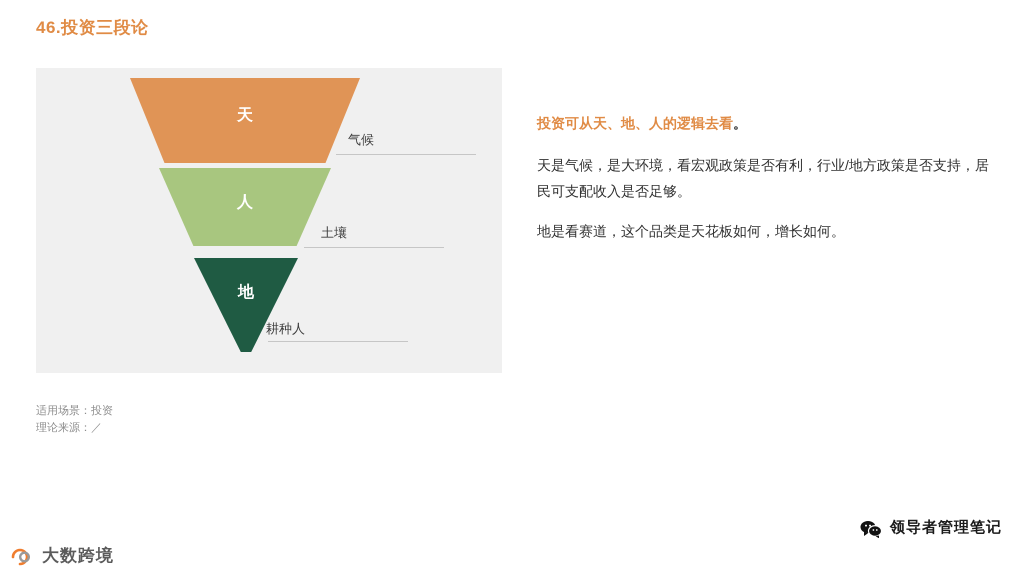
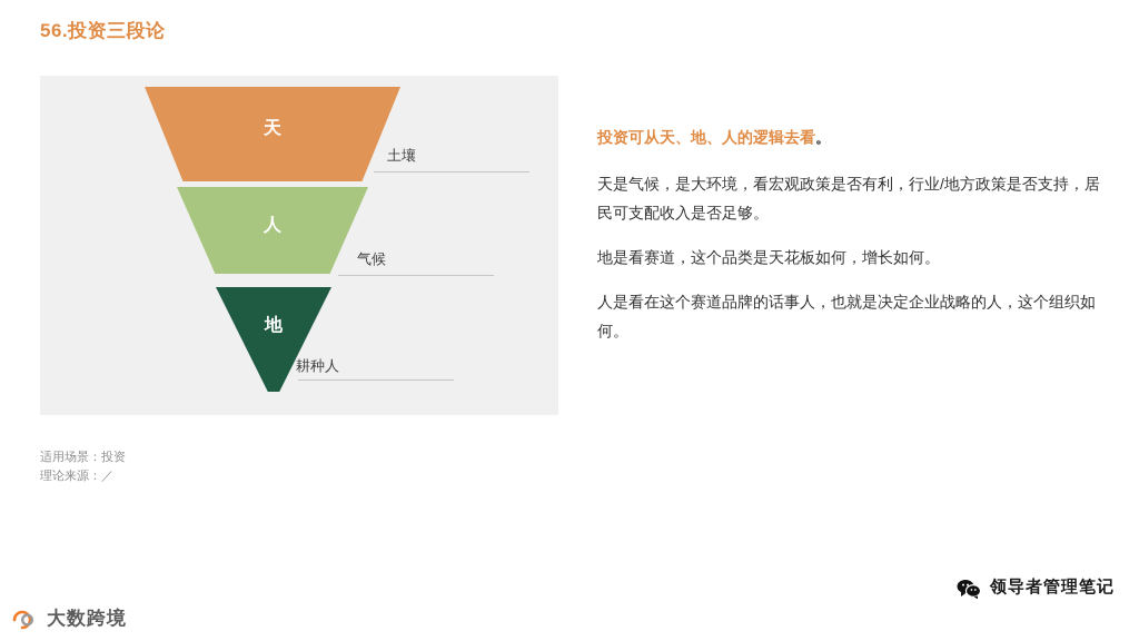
- 46.投资三段论
+ 56.投资三段论
  天
- 气候
+ 土壤
  人
- 土壤
+ 气候
  地
  耕种人
  适用场景：投资
  理论来源：／
  投资可从天、地、人的逻辑去看。
  天是气候，是大环境，看宏观政策是否有利，行业/地方政策是否支持，居民可支配收入是否足够。
  地是看赛道，这个品类是天花板如何，增长如何。
+ 人是看在这个赛道品牌的话事人，也就是决定企业战略的人，这个组织如何。
  领导者管理笔记
  大数跨境
